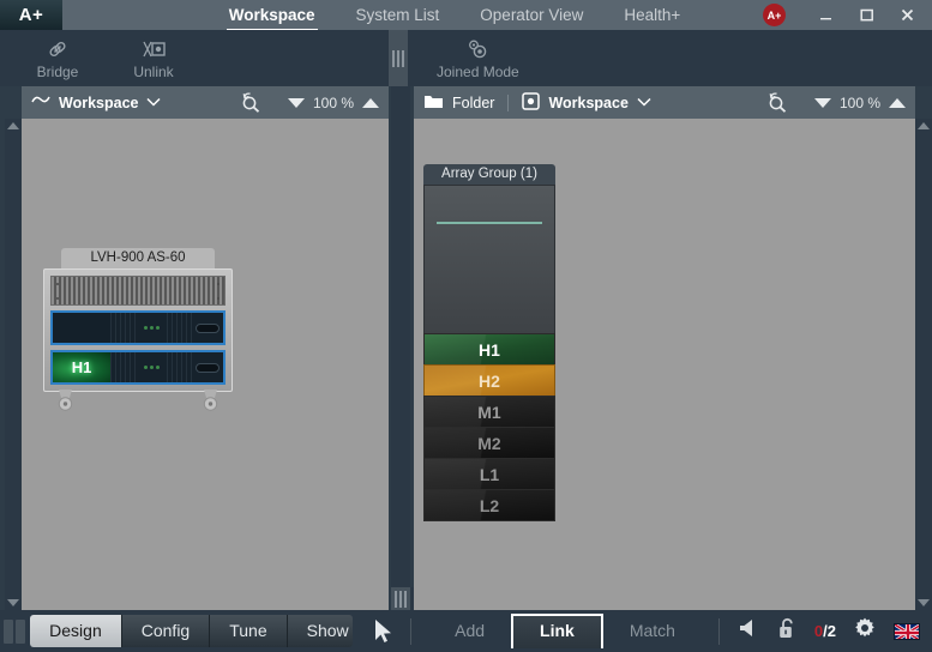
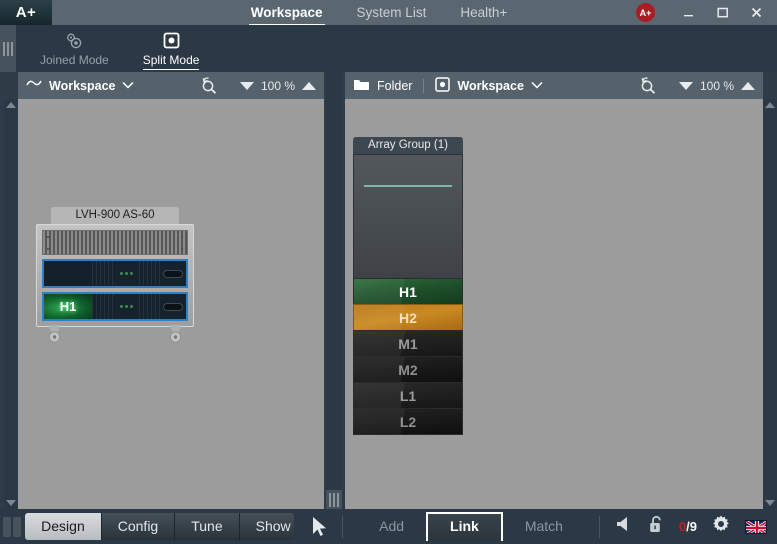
  A+
  Workspace
  System List
- Operator View
  Health+
  A+
- Bridge
- Unlink
  Joined Mode
+ Split Mode
  Workspace
  100 %
  LVH-900 AS-60
  H1
  Folder
  Workspace
  100 %
  Array Group (1)
  Design
  Config
  Tune
  Show
  Add
  Link
  Match
- 0/2
+ 0/9
